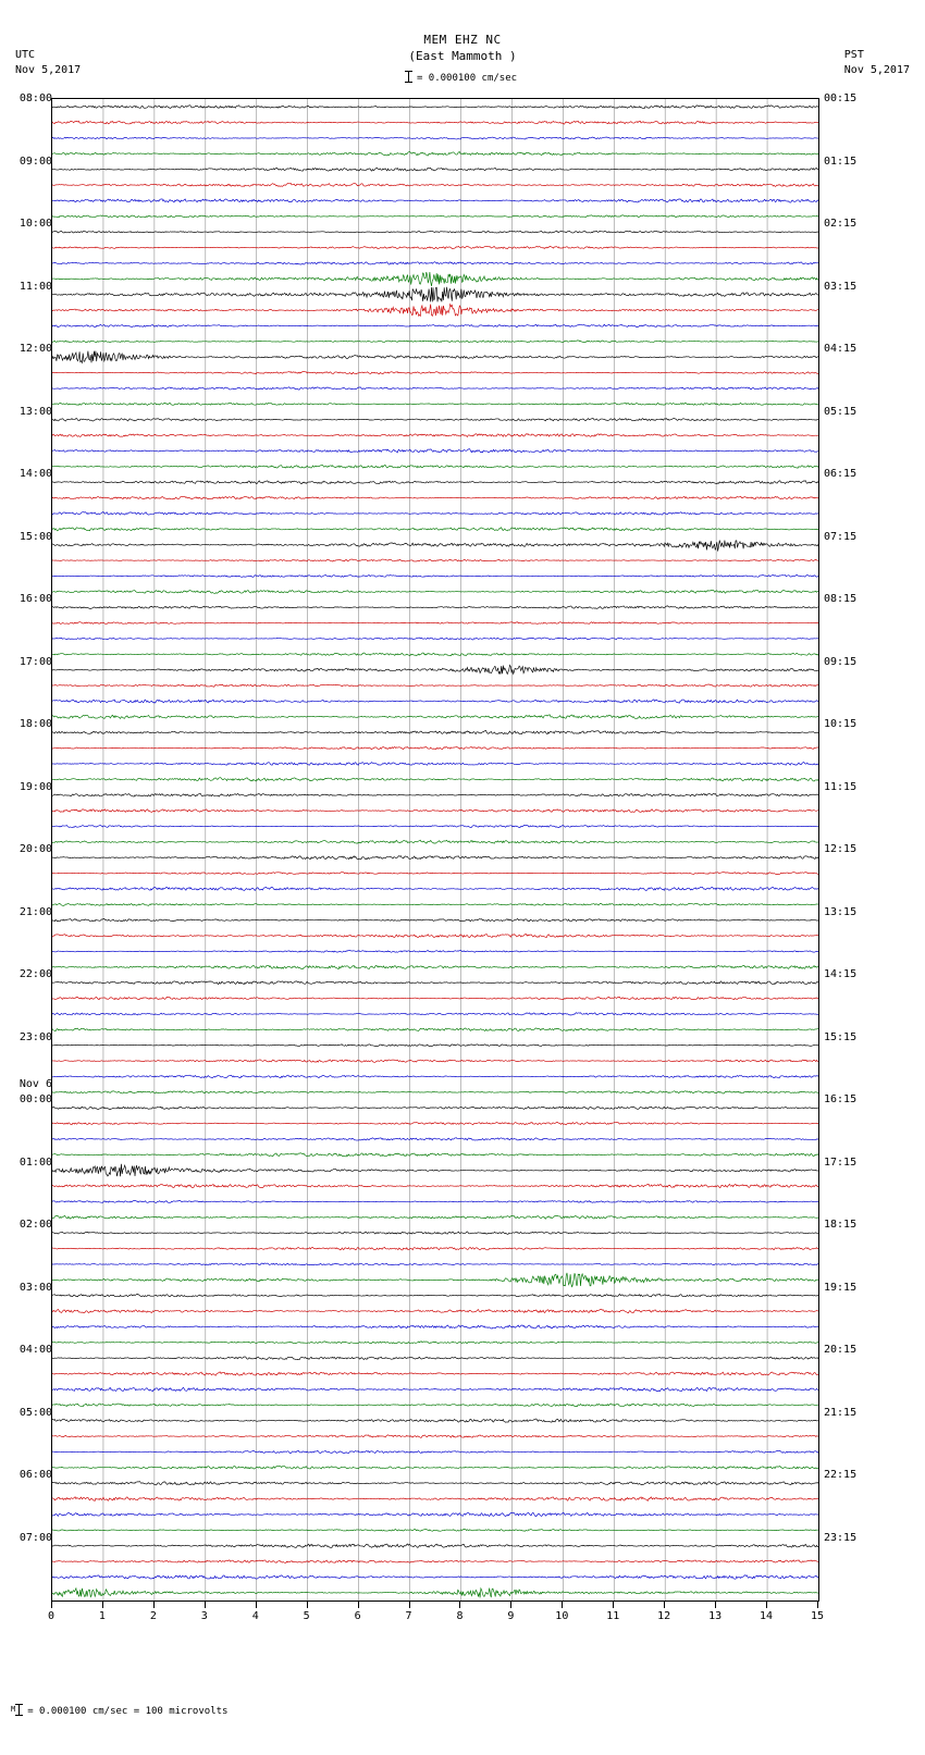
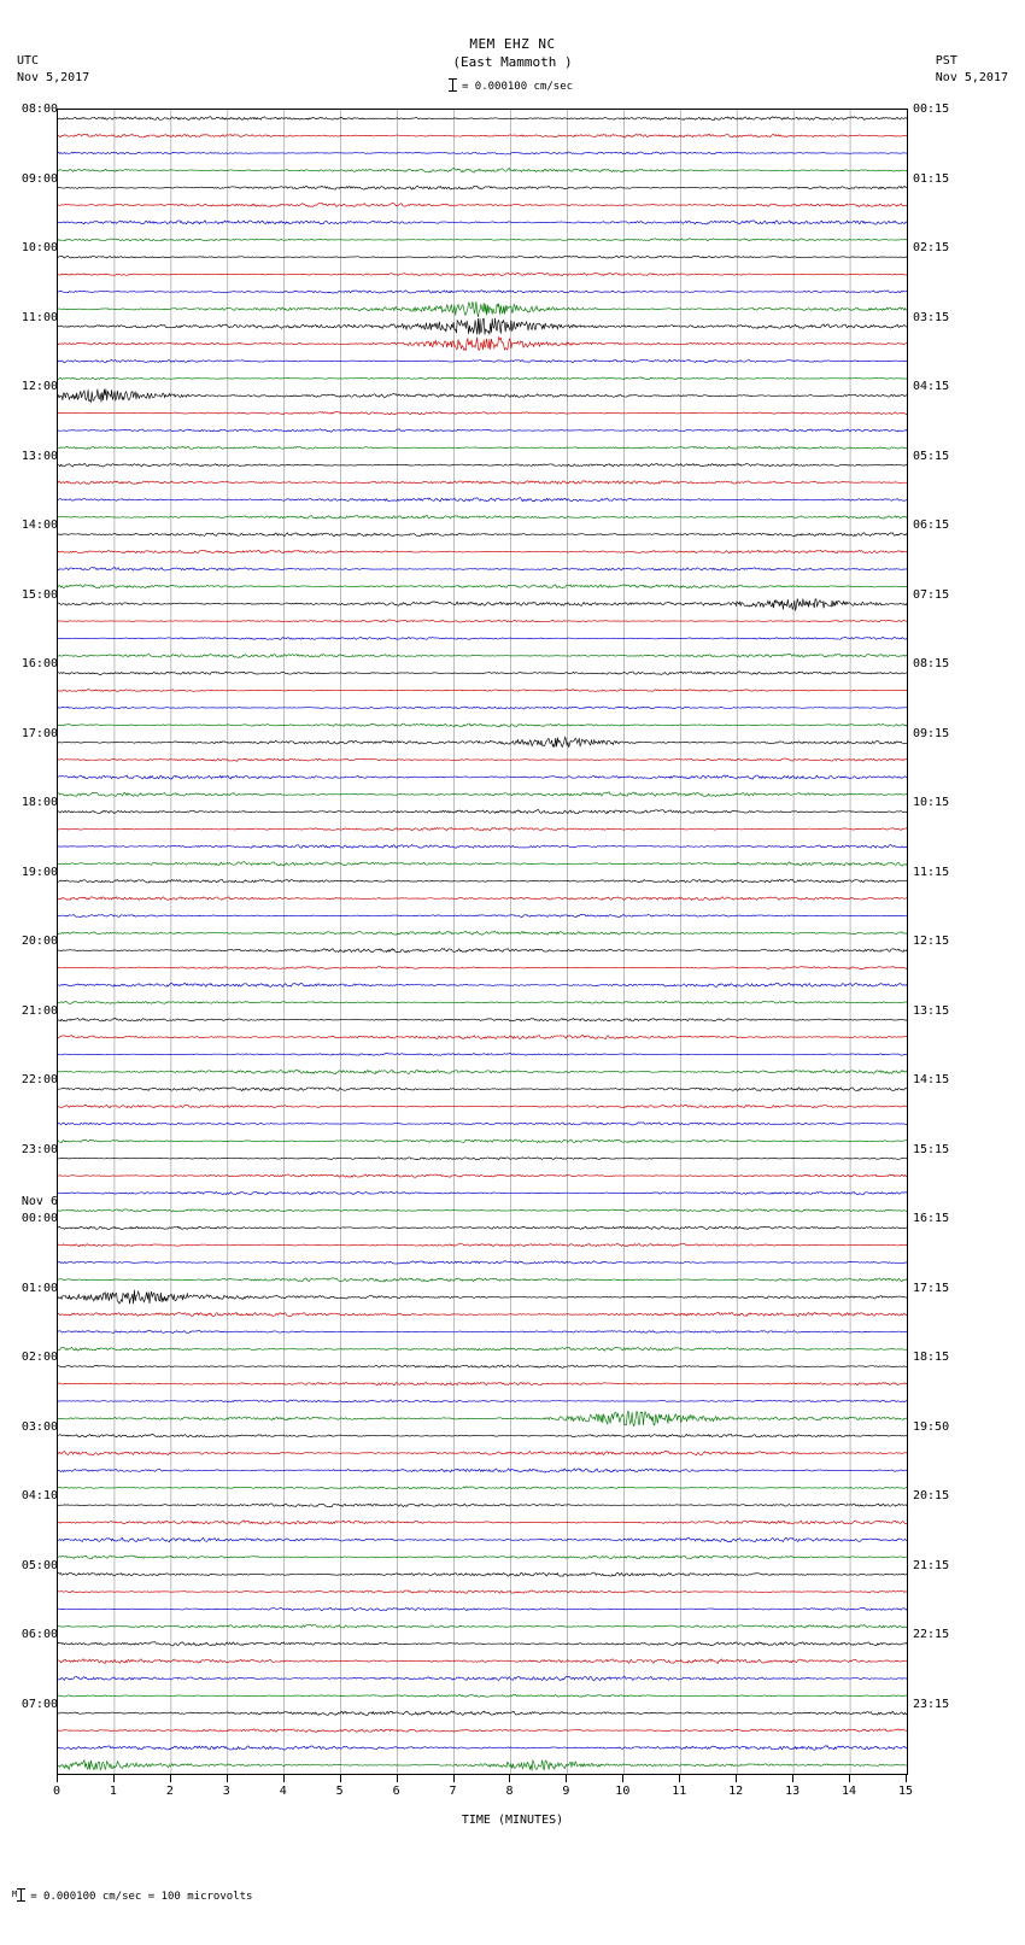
  MEM EHZ NC
  (East Mammoth )
  = 0.000100 cm/sec
  UTC
  Nov 5,2017
  PST
  Nov 5,2017
  08:00
  00:15
  09:00
  01:15
  10:00
  02:15
  11:00
  03:15
  12:00
  04:15
  13:00
  05:15
  14:00
  06:15
  15:00
  07:15
  16:00
  08:15
  17:00
  09:15
  18:00
  10:15
  19:00
  11:15
  20:00
  12:15
  21:00
  13:15
  22:00
  14:15
  23:00
  15:15
  00:00
  16:15
  01:00
  17:15
  02:00
  18:15
  03:00
- 19:15
+ 19:50
- 04:00
+ 04:10
  20:15
  05:00
  21:15
  06:00
  22:15
  07:00
  23:15
  Nov 6
  0
  1
  2
  3
  4
  5
  6
  7
  8
  9
  10
  11
  12
  13
  14
  15
+ TIME (MINUTES)
  M = 0.000100 cm/sec = 100 microvolts
